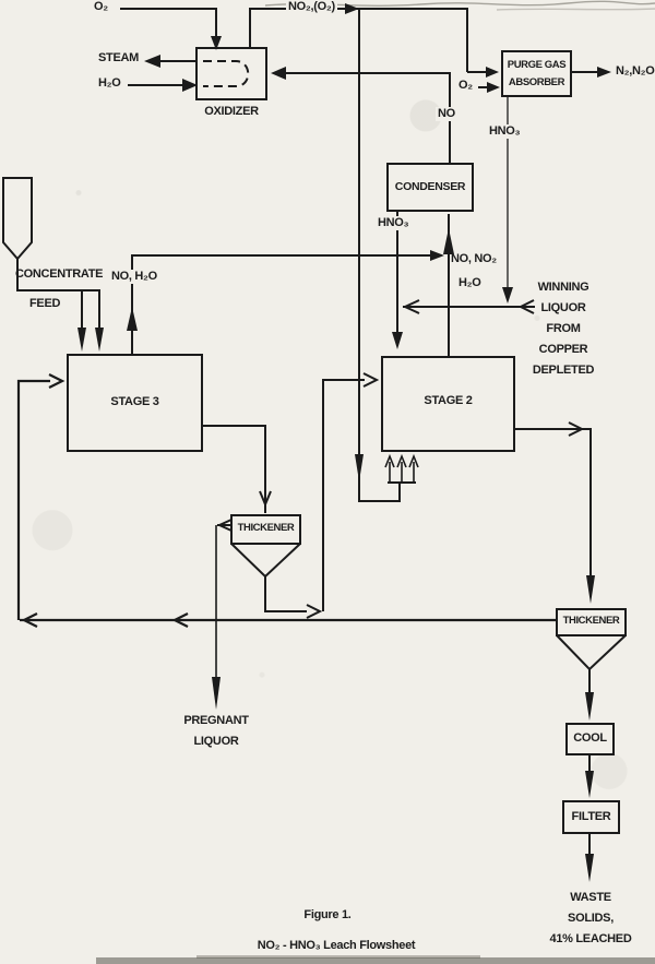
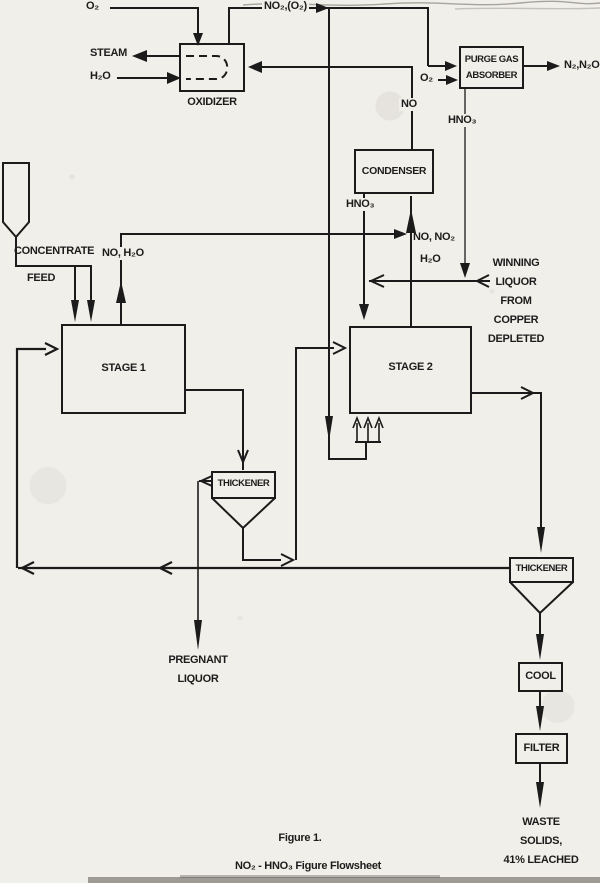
  O₂
  NO₂,(O₂)
  STEAM
  H₂O
  OXIDIZER
  PURGE GAS
  ABSORBER
  O₂
  N₂,N₂O
  HNO₃
  NO
  CONDENSER
  HNO₃
  NO, NO₂
  H₂O
  NO, H₂O
  CONCENTRATE
  FEED
  WINNING
  LIQUOR
  FROM
  COPPER
  DEPLETED
- STAGE 3
+ STAGE 1
  STAGE 2
  THICKENER
  THICKENER
  PREGNANT
  LIQUOR
  COOL
  FILTER
  WASTE
  SOLIDS,
  41% LEACHED
  Figure 1.
- NO₂ - HNO₃ Leach Flowsheet
+ NO₂ - HNO₃ Figure Flowsheet
